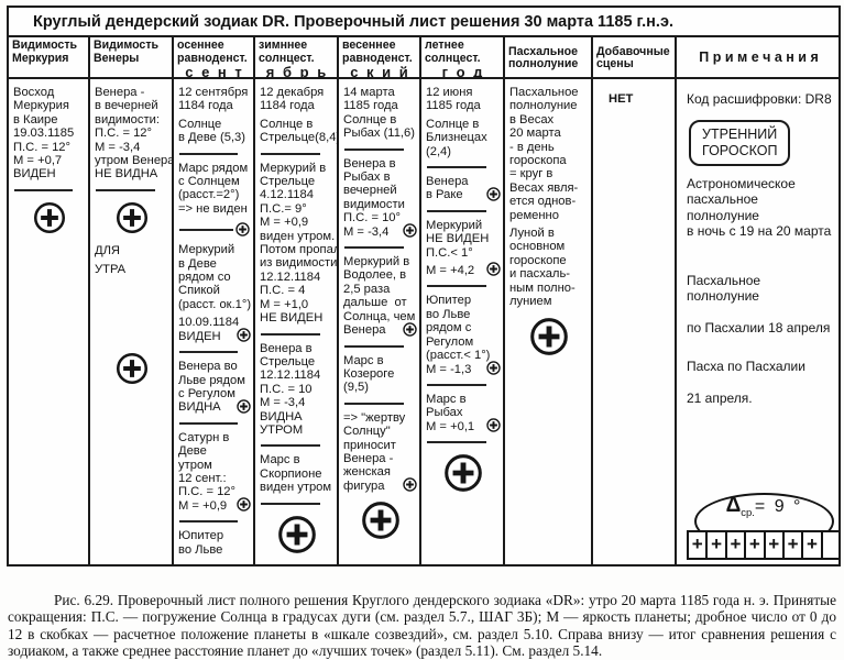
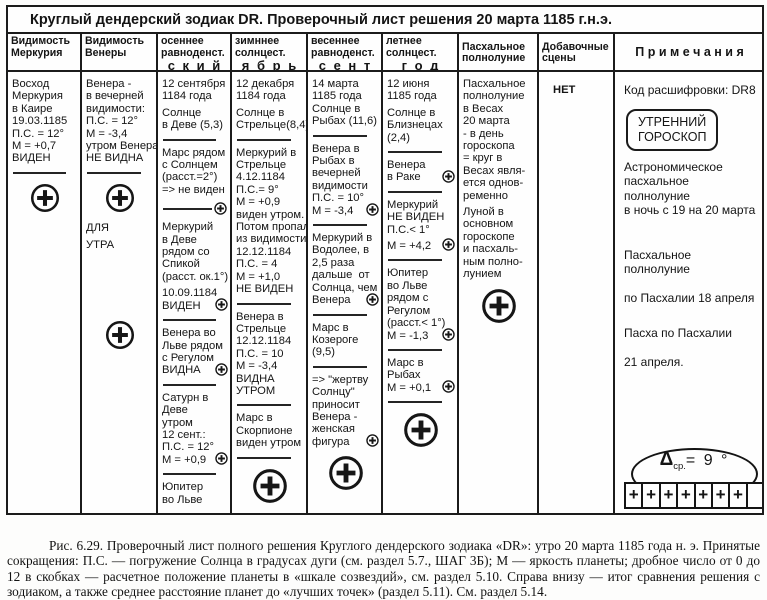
- Круглый дендерский зодиак DR. Проверочный лист решения 30 марта 1185 г.н.э.
+ Круглый дендерский зодиак DR. Проверочный лист решения 20 марта 1185 г.н.э.
  Видимость
  Меркурия
  Видимость
  Венеры
  осеннее
  равноденст.
- с е н т
+ с к и й
  зимннее
  солнцест.
  я б р ь
  весеннее
  равноденст.
- с к и й
+ с е н т
  летнее
  солнцест.
  г о д
  Пасхальное
  полнолуние
  Добавочные
  сцены
  П р и м е ч а н и я
  Восход
  Меркурия
  в Каире
  19.03.1185
  П.С. = 12°
  М = +0,7
  ВИДЕН
  Венера -
  в вечерней
  видимости:
  П.С. = 12°
  М = -3,4
  утром Венера
  НЕ ВИДНА
  ДЛЯ
  УТРА
  12 сентября
  1184 года
  Солнце
  в Деве (5,3)
  Марс рядом
  с Солнцем
  (расст.=2°)
  => не виден
  Меркурий
  в Деве
  рядом со
  Спикой
  (расст. ок.1°)
  10.09.1184
  ВИДЕН
  Венера во
  Льве рядом
  с Регулом
  ВИДНА
  Сатурн в
  Деве
  утром
  12 сент.:
  П.С. = 12°
  М = +0,9
  Юпитер
  во Льве
  12 декабря
  1184 года
  Солнце в
  Стрельце(8,4
  Меркурий в
  Стрельце
  4.12.1184
  П.С.= 9°
  М = +0,9
  виден утром.
  Потом пропа
  из видимости
  12.12.1184
  П.С. = 4
  М = +1,0
  НЕ ВИДЕН
  Венера в
  Стрельце
  12.12.1184
  П.С. = 10
  М = -3,4
  ВИДНА
  УТРОМ
  Марс в
  Скорпионе
  виден утром
  14 марта
  1185 года
  Солнце в
  Рыбах (11,6)
  Венера в
  Рыбах в
  вечерней
  видимости
  П.С. = 10°
  М = -3,4
  Меркурий в
  Водолее, в
  2,5 раза
  дальше от
  Солнца, чем
  Венера
  Марс в
  Козероге
  (9,5)
  => "жертву
  Солнцу"
  приносит
  Венера -
  женская
  фигура
  12 июня
  1185 года
  Солнце в
  Близнецах
  (2,4)
  Венера
  в Раке
  Меркурий
  НЕ ВИДЕН
  П.С.< 1°
  М = +4,2
  Юпитер
  во Льве
  рядом с
  Регулом
  (расст.< 1°)
  М = -1,3
  Марс в
  Рыбах
  М = +0,1
  Пасхальное
  полнолуние
  в Весах
  20 марта
  - в день
  гороскопа
  = круг в
  Весах явля-
  ется однов-
  ременно
  Луной в
  основном
  гороскопе
  и пасхаль-
  ным полно-
  лунием
  НЕТ
  Код расшифровки: DR8
  УТРЕННИЙ
  ГОРОСКОП
  Астрономическое
  пасхальное полнолуние
  в ночь с 19 на 20 марта
  Пасхальное полнолуние
  по Пасхалии 18 апреля
  Пасха по Пасхалии
  21 апреля.
  Δср.= 9 °
  +
  +
  +
  +
  +
  +
  +
  Рис. 6.29. Проверочный лист полного решения Круглого дендерского зодиака «DR»: утро 20 марта 1185 года н. э. Принятые сокращения: П.С. — погружение Солнца в градусах дуги (см. раздел 5.7., ШАГ 3Б); М — яркость планеты; дробное число от 0 до 12 в скобках — расчетное положение планеты в «шкале созвездий», см. раздел 5.10. Справа внизу — итог сравнения решения с зодиаком, а также среднее расстояние планет до «лучших точек» (раздел 5.11). См. раздел 5.14.
